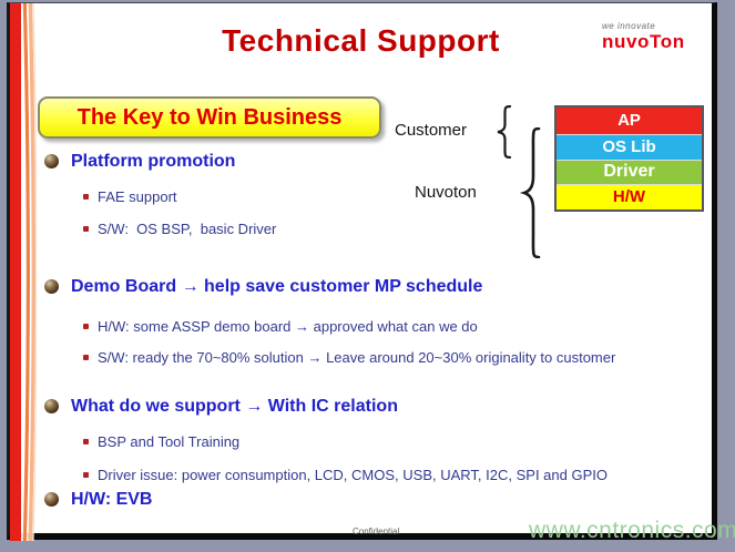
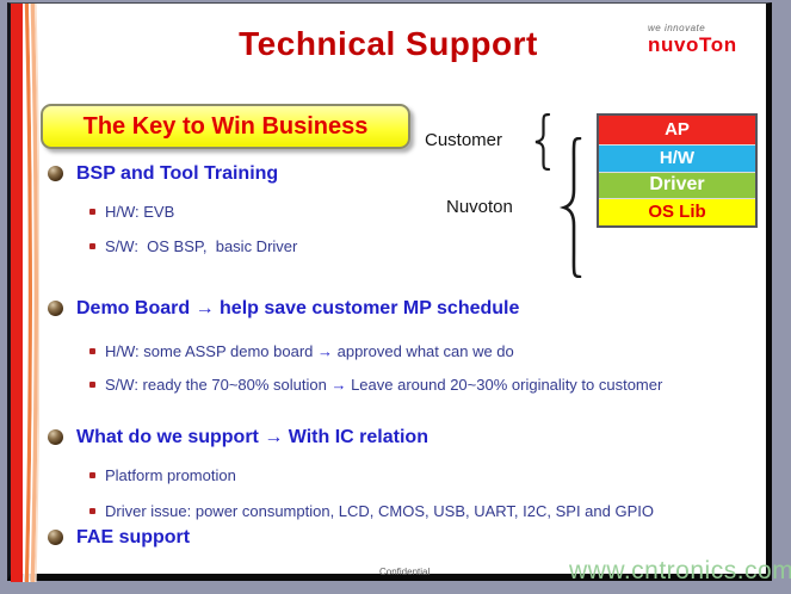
  Technical Support
  we innovate
  nuvoTon
  The Key to Win Business
  Customer
  Nuvoton
  AP
- OS Lib
+ H/W
  Driver
- H/W
+ OS Lib
- Platform promotion
+ BSP and Tool Training
- FAE support
+ H/W: EVB
  S/W: OS BSP, basic Driver
  Demo Board → help save customer MP schedule
  H/W: some ASSP demo board → approved what can we do
  S/W: ready the 70~80% solution → Leave around 20~30% originality to customer
  What do we support → With IC relation
- BSP and Tool Training
+ Platform promotion
  Driver issue: power consumption, LCD, CMOS, USB, UART, I2C, SPI and GPIO
- H/W: EVB
+ FAE support
  Confidential
  www.cntronics.com
